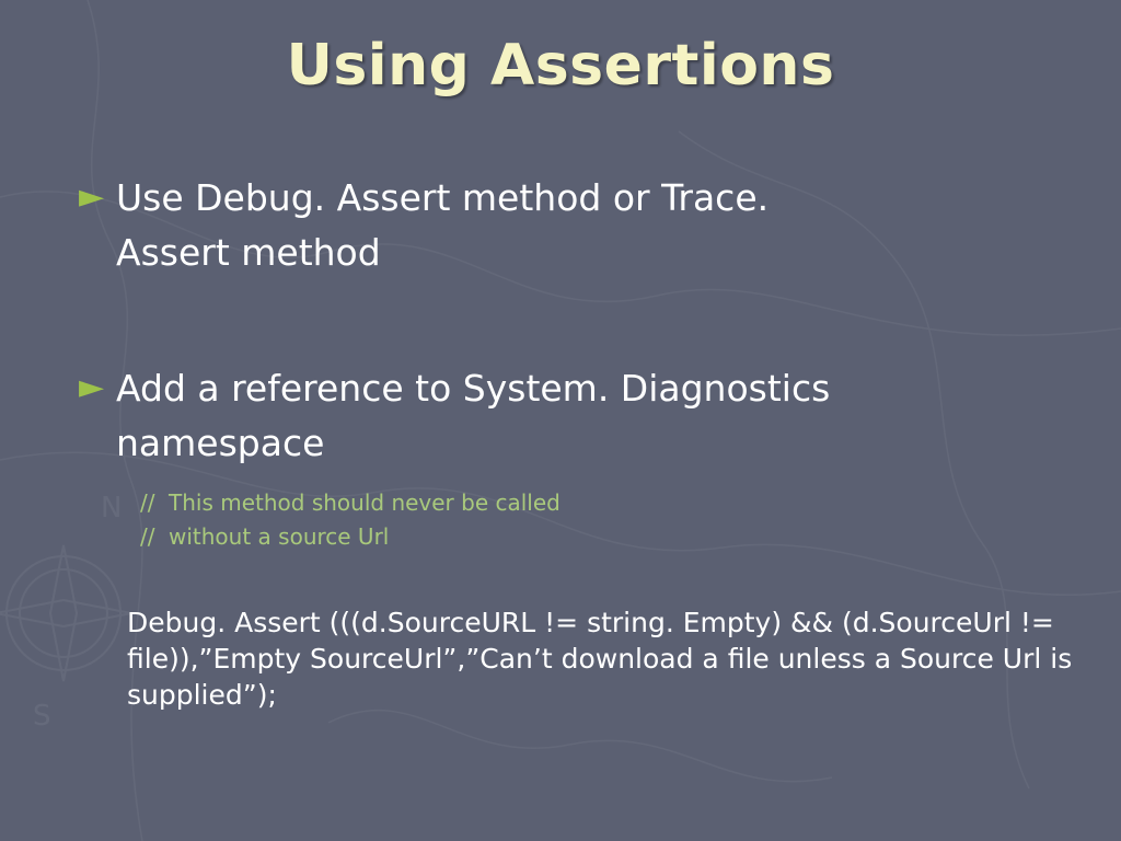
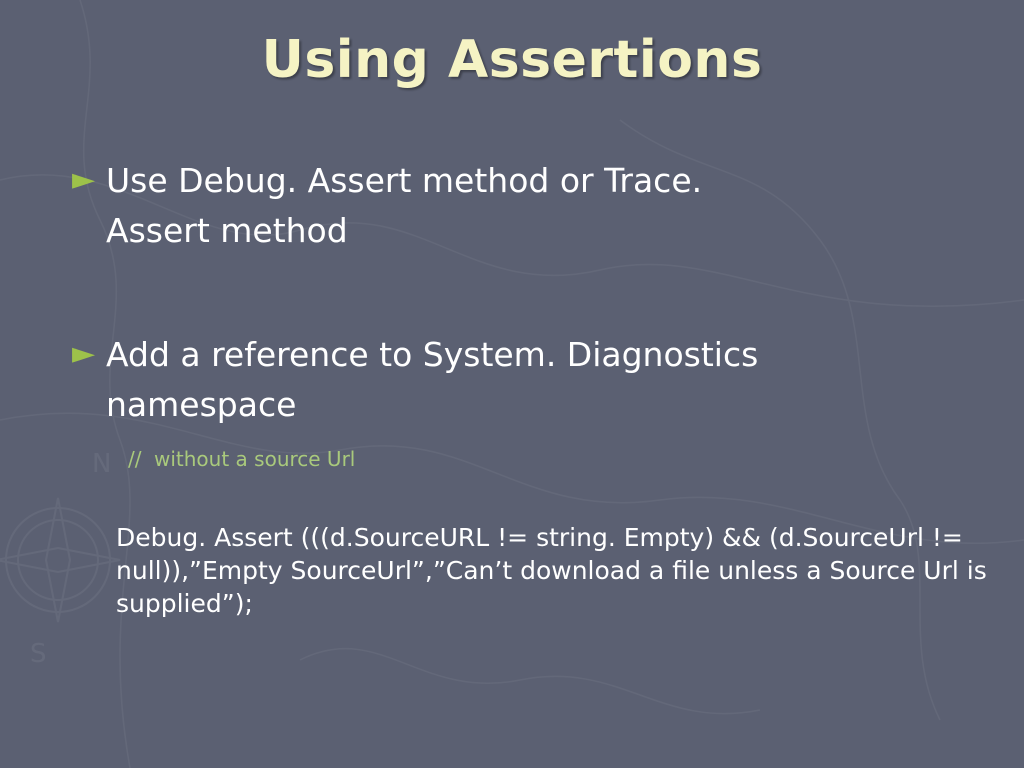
  Using Assertions
  ►
  Use Debug. Assert method or Trace. Assert method
  ►
  Add a reference to System. Diagnostics namespace
- // This method should never be called
  // without a source Url
- Debug. Assert (((d.SourceURL != string. Empty) && (d.SourceUrl != file)),”Empty SourceUrl”,”Can’t download a file unless a Source Url is supplied”);
+ Debug. Assert (((d.SourceURL != string. Empty) && (d.SourceUrl != null)),”Empty SourceUrl”,”Can’t download a file unless a Source Url is supplied”);
